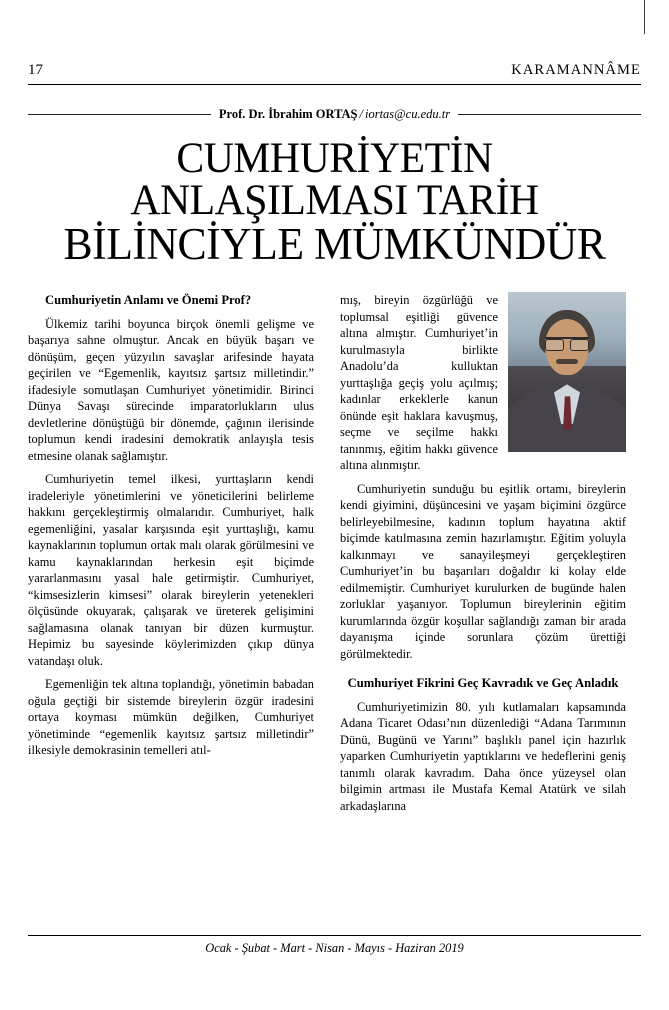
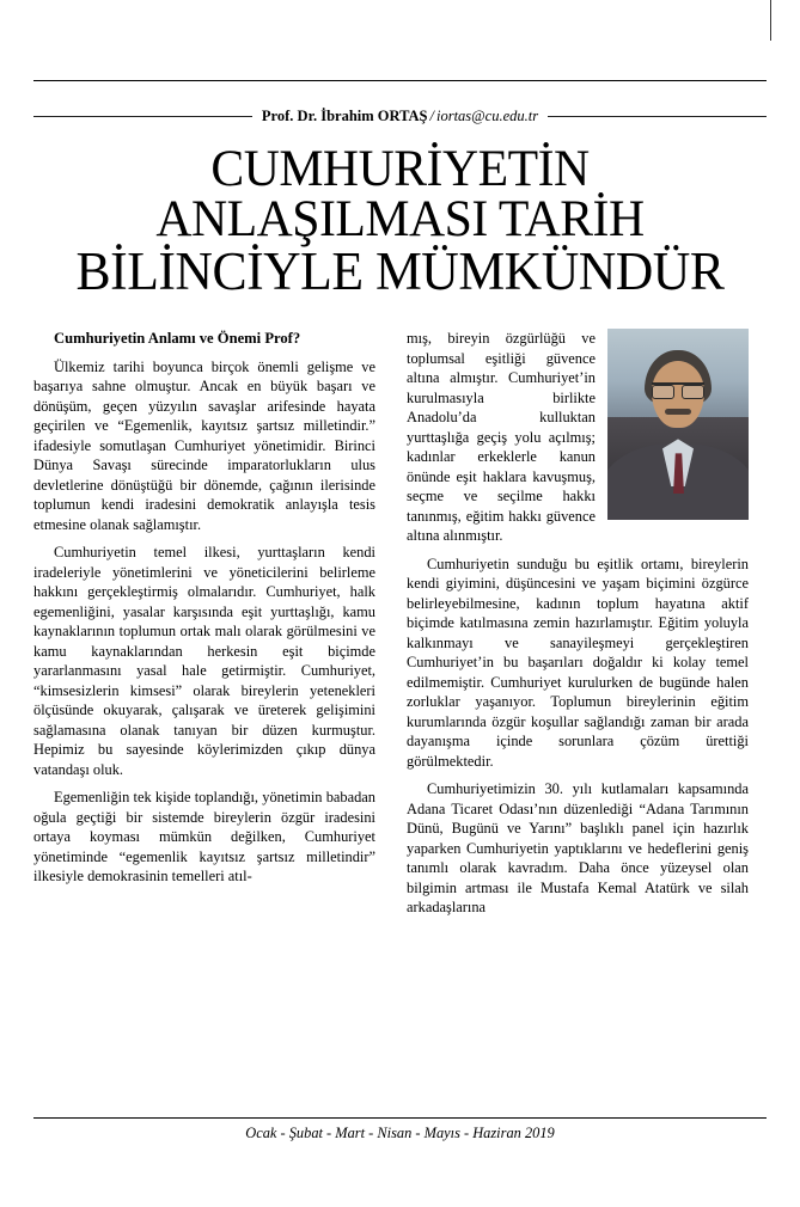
- 17
- KARAMANNÂME
  Prof. Dr. İbrahim ORTAŞ / iortas@cu.edu.tr
  CUMHURİYETİN
  ANLAŞILMASI TARİH
  BİLİNCİYLE MÜMKÜNDÜR
  Cumhuriyetin Anlamı ve Önemi Prof?
  Ülkemiz tarihi boyunca birçok önemli gelişme ve başarıya sahne olmuştur. Ancak en büyük başarı ve dönüşüm, geçen yüzyılın savaşlar arifesinde hayata geçirilen ve “Egemenlik, kayıtsız şartsız milletindir.” ifadesiyle somutlaşan Cumhuriyet yönetimidir. Birinci Dünya Savaşı sürecinde imparatorlukların ulus devletlerine dönüştüğü bir dönemde, çağının ilerisinde toplumun kendi iradesini demokratik anlayışla tesis etmesine olanak sağlamıştır.
  Cumhuriyetin temel ilkesi, yurttaşların kendi iradeleriyle yönetimlerini ve yöneticilerini belirleme hakkını gerçekleştirmiş olmalarıdır. Cumhuriyet, halk egemenliğini, yasalar karşısında eşit yurttaşlığı, kamu kaynaklarının toplumun ortak malı olarak görülmesini ve kamu kaynaklarından herkesin eşit biçimde yararlanmasını yasal hale getirmiştir. Cumhuriyet, “kimsesizlerin kimsesi” olarak bireylerin yetenekleri ölçüsünde okuyarak, çalışarak ve üreterek gelişimini sağlamasına olanak tanıyan bir düzen kurmuştur. Hepimiz bu sayesinde köylerimizden çıkıp dünya vatandaşı oluk.
- Egemenliğin tek altına toplandığı, yönetimin babadan oğula geçtiği bir sistemde bireylerin özgür iradesini ortaya koyması mümkün değilken, Cumhuriyet yönetiminde “egemenlik kayıtsız şartsız milletindir” ilkesiyle demokrasinin temelleri atıl-
+ Egemenliğin tek kişide toplandığı, yönetimin babadan oğula geçtiği bir sistemde bireylerin özgür iradesini ortaya koyması mümkün değilken, Cumhuriyet yönetiminde “egemenlik kayıtsız şartsız milletindir” ilkesiyle demokrasinin temelleri atıl-
  mış, bireyin özgürlüğü ve toplumsal eşitliği güvence altına almıştır. Cumhuriyet’in kurulmasıyla birlikte Anadolu’da kulluktan yurttaşlığa geçiş yolu açılmış; kadınlar erkeklerle kanun önünde eşit haklara kavuşmuş, seçme ve seçilme hakkı tanınmış, eğitim hakkı güvence altına alınmıştır.
- Cumhuriyetin sunduğu bu eşitlik ortamı, bireylerin kendi giyimini, düşüncesini ve yaşam biçimini özgürce belirleyebilmesine, kadının toplum hayatına aktif biçimde katılmasına zemin hazırlamıştır. Eğitim yoluyla kalkınmayı ve sanayileşmeyi gerçekleştiren Cumhuriyet’in bu başarıları doğaldır ki kolay elde edilmemiştir. Cumhuriyet kurulurken de bugünde halen zorluklar yaşanıyor. Toplumun bireylerinin eğitim kurumlarında özgür koşullar sağlandığı zaman bir arada dayanışma içinde sorunlara çözüm ürettiği görülmektedir.
+ Cumhuriyetin sunduğu bu eşitlik ortamı, bireylerin kendi giyimini, düşüncesini ve yaşam biçimini özgürce belirleyebilmesine, kadının toplum hayatına aktif biçimde katılmasına zemin hazırlamıştır. Eğitim yoluyla kalkınmayı ve sanayileşmeyi gerçekleştiren Cumhuriyet’in bu başarıları doğaldır ki kolay temel edilmemiştir. Cumhuriyet kurulurken de bugünde halen zorluklar yaşanıyor. Toplumun bireylerinin eğitim kurumlarında özgür koşullar sağlandığı zaman bir arada dayanışma içinde sorunlara çözüm ürettiği görülmektedir.
- Cumhuriyet Fikrini Geç Kavradık ve Geç Anladık
- Cumhuriyetimizin 80. yılı kutlamaları kapsamında Adana Ticaret Odası’nın düzenlediği “Adana Tarımının Dünü, Bugünü ve Yarını” başlıklı panel için hazırlık yaparken Cumhuriyetin yaptıklarını ve hedeflerini geniş tanımlı olarak kavradım. Daha önce yüzeysel olan bilgimin artması ile Mustafa Kemal Atatürk ve silah arkadaşlarına
+ Cumhuriyetimizin 30. yılı kutlamaları kapsamında Adana Ticaret Odası’nın düzenlediği “Adana Tarımının Dünü, Bugünü ve Yarını” başlıklı panel için hazırlık yaparken Cumhuriyetin yaptıklarını ve hedeflerini geniş tanımlı olarak kavradım. Daha önce yüzeysel olan bilgimin artması ile Mustafa Kemal Atatürk ve silah arkadaşlarına
  Ocak - Şubat - Mart - Nisan - Mayıs - Haziran 2019
